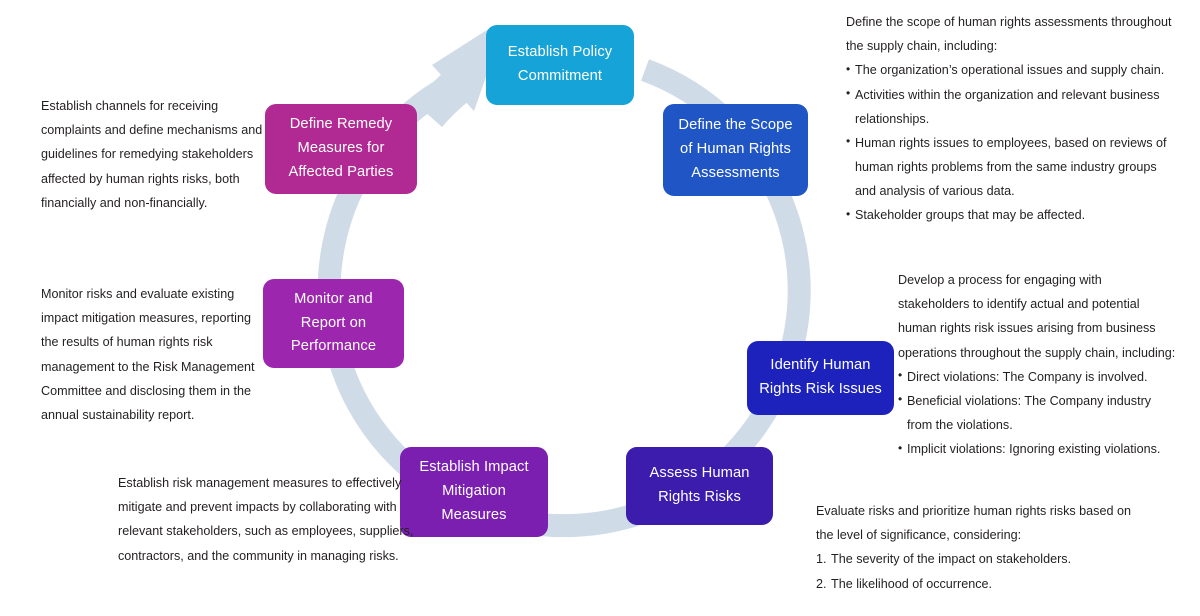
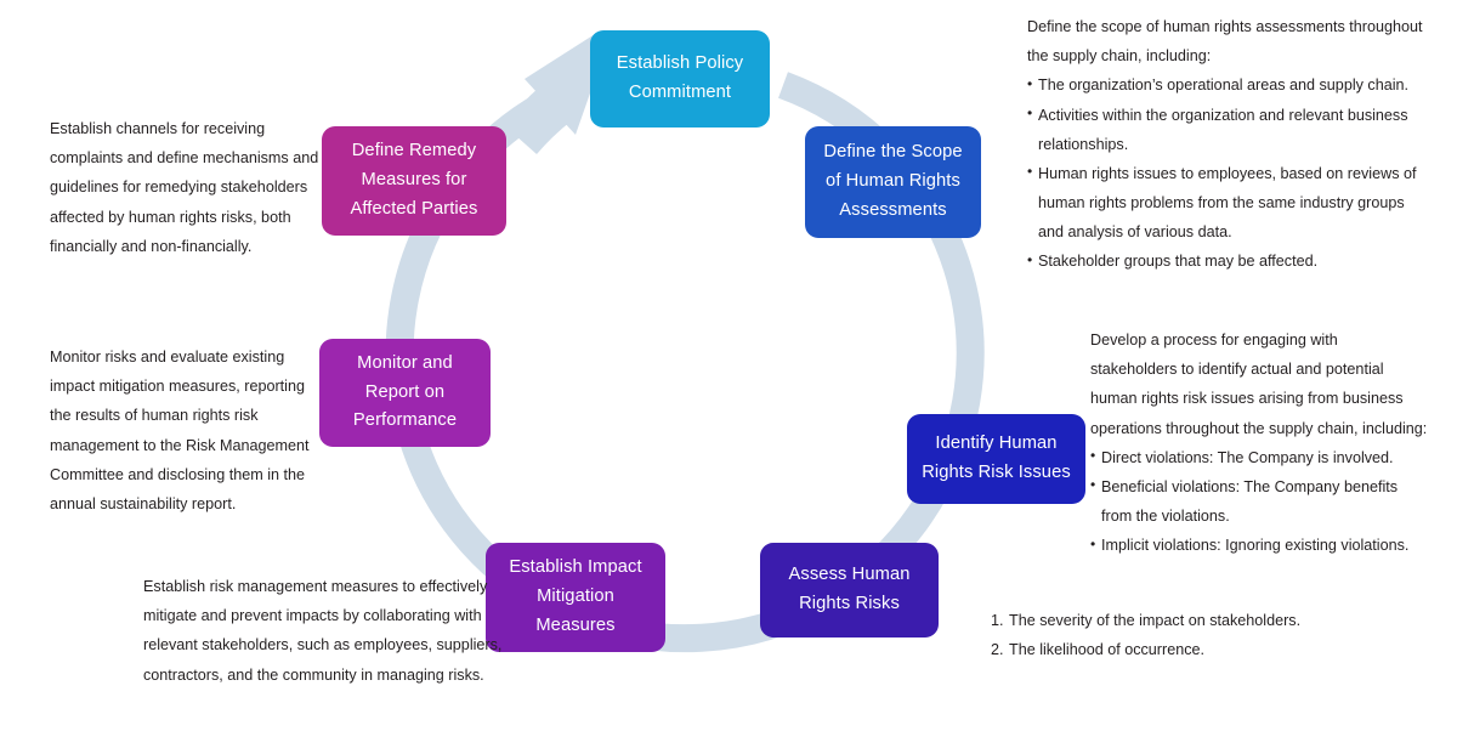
  Establish Policy
  Commitment
  Define the Scope
  of Human Rights
  Assessments
  Identify Human
  Rights Risk Issues
  Assess Human
  Rights Risks
  Establish Impact
  Mitigation
  Measures
  Monitor and
  Report on
  Performance
  Define Remedy
  Measures for
  Affected Parties
  Define the scope of human rights assessments throughout the supply chain, including:
- The organization’s operational issues and supply chain.
+ The organization’s operational areas and supply chain.
  Activities within the organization and relevant business relationships.
  Human rights issues to employees, based on reviews of human rights problems from the same industry groups and analysis of various data.
  Stakeholder groups that may be affected.
  Develop a process for engaging with stakeholders to identify actual and potential human rights risk issues arising from business operations throughout the supply chain, including:
  Direct violations: The Company is involved.
- Beneficial violations: The Company industry from the violations.
+ Beneficial violations: The Company benefits from the violations.
  Implicit violations: Ignoring existing violations.
- Evaluate risks and prioritize human rights risks based on the level of significance, considering:
  The severity of the impact on stakeholders.
  The likelihood of occurrence.
  Establish risk management measures to effectively mitigate and prevent impacts by collaborating with relevant stakeholders, such as employees, suppliers, contractors, and the community in managing risks.
  Monitor risks and evaluate existing impact mitigation measures, reporting the results of human rights risk management to the Risk Management Committee and disclosing them in the annual sustainability report.
  Establish channels for receiving complaints and define mechanisms and guidelines for remedying stakeholders affected by human rights risks, both financially and non-financially.
